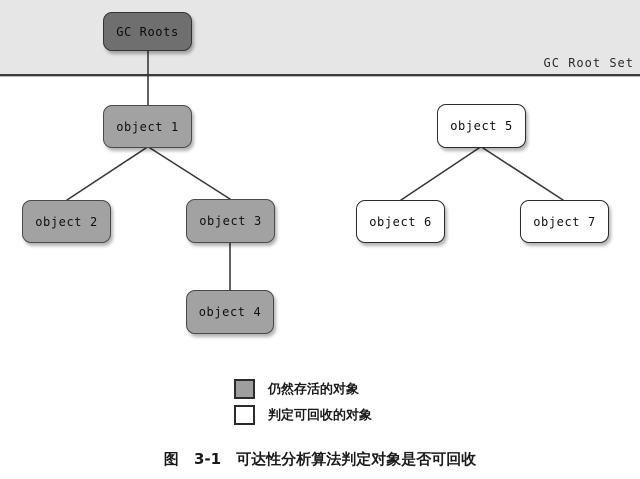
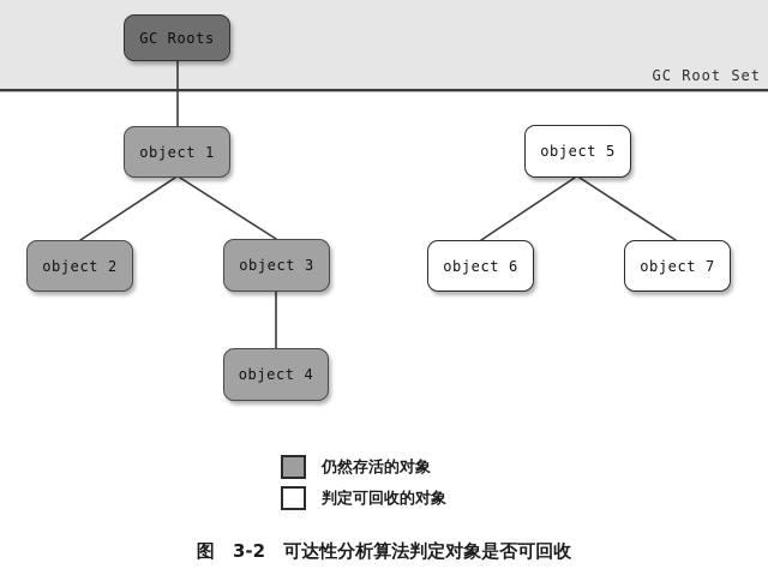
  GC Root Set
  GC Roots
  object 1
  object 2
  object 3
  object 4
  object 5
  object 6
  object 7
  仍然存活的对象
  判定可回收的对象
- 图 3-1 可达性分析算法判定对象是否可回收
+ 图 3-2 可达性分析算法判定对象是否可回收
